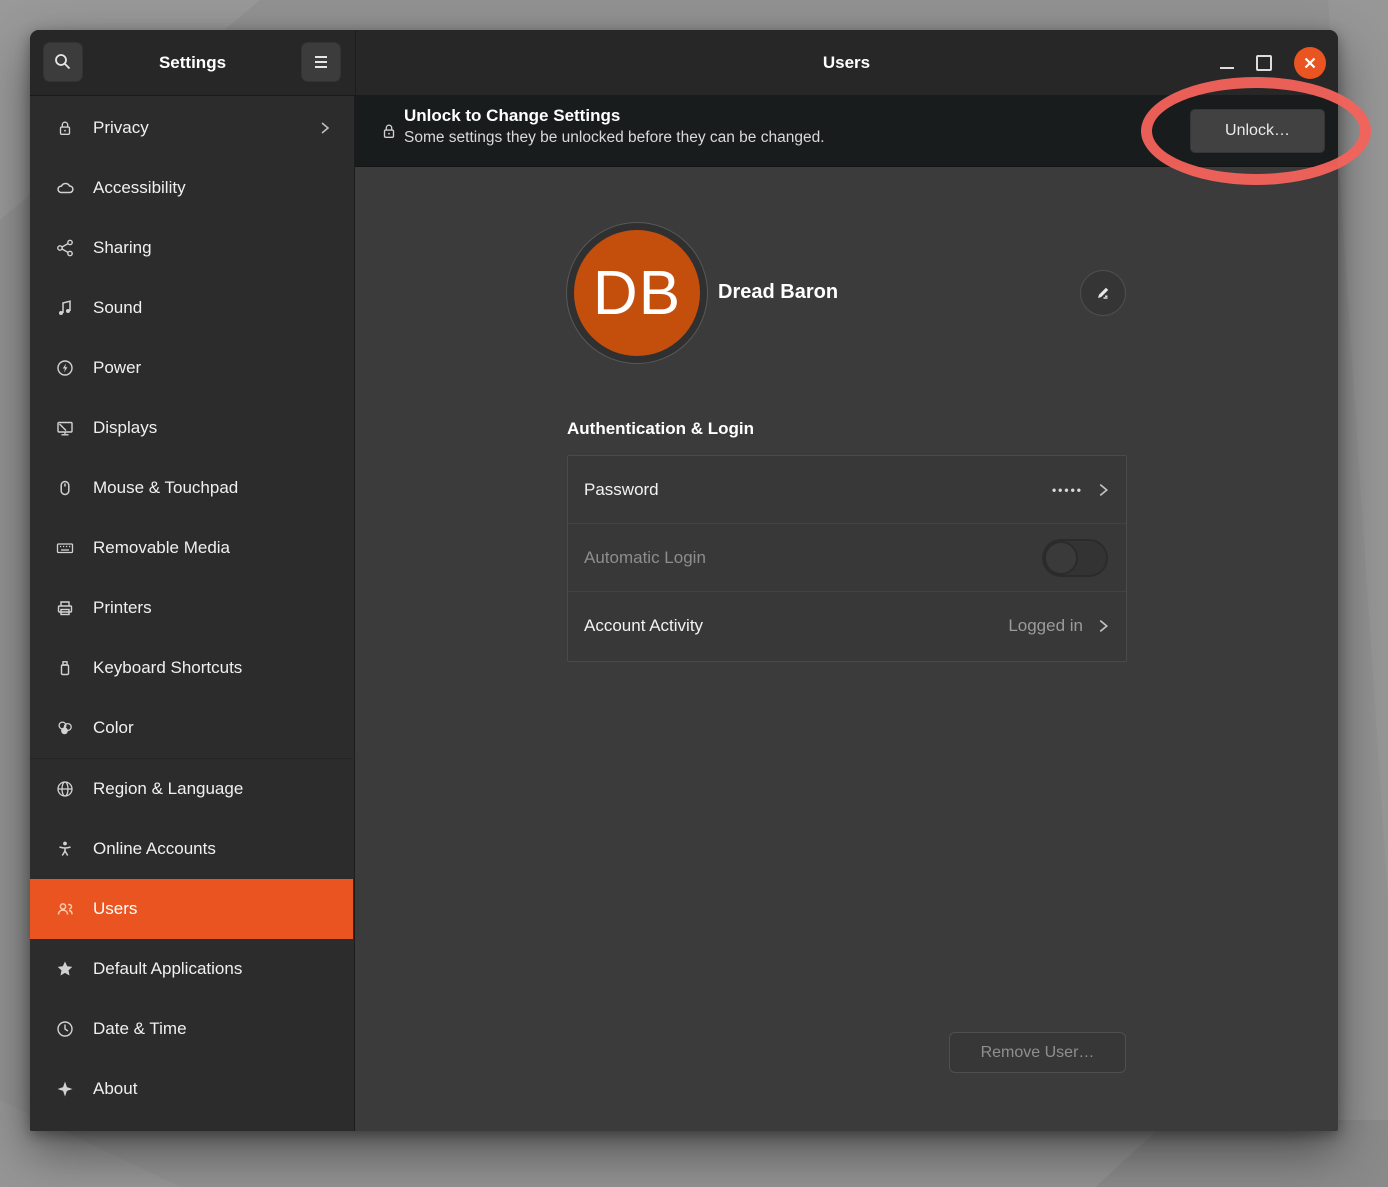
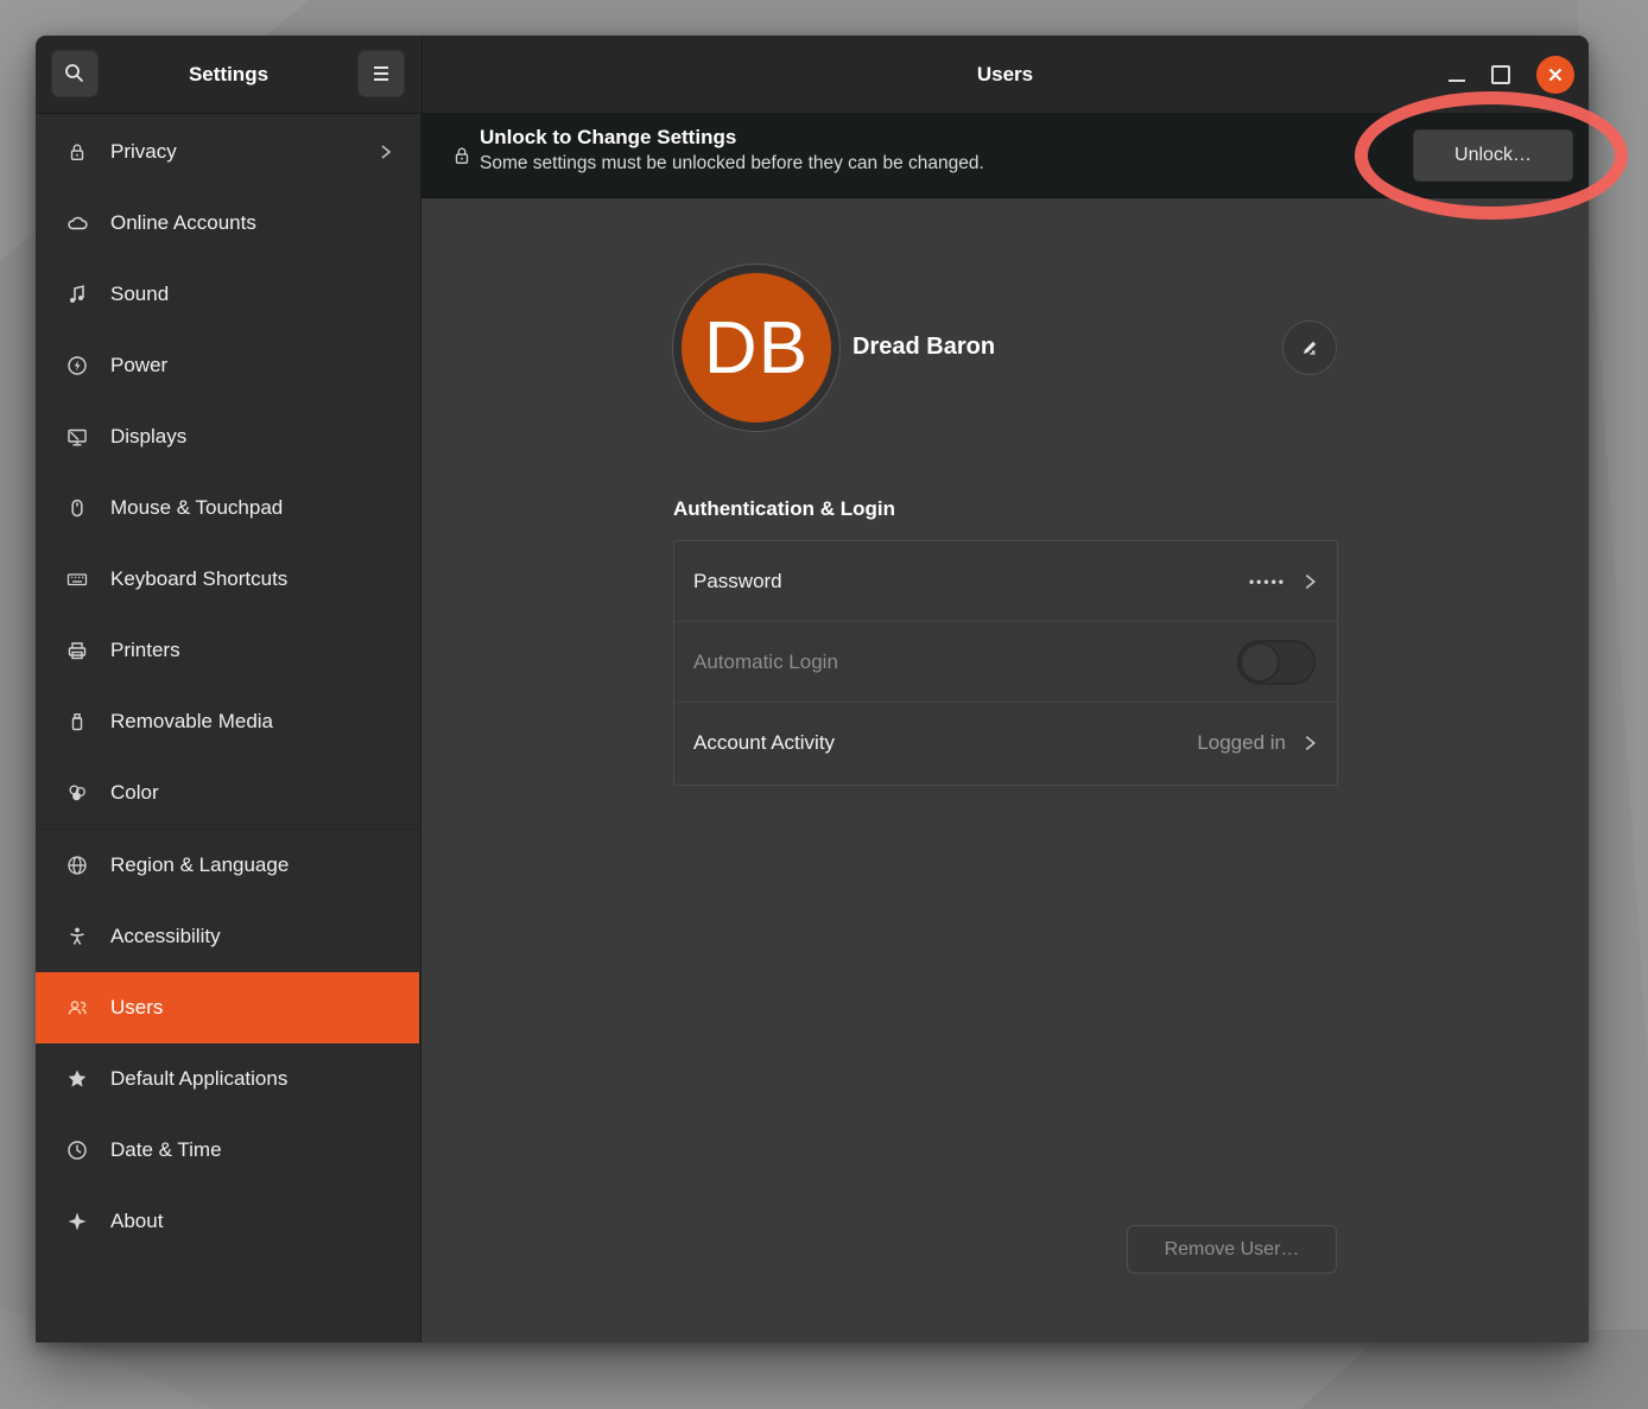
  Settings
  Users
  Privacy
- Accessibility
+ Online Accounts
- Sharing
  Sound
  Power
  Displays
  Mouse & Touchpad
- Removable Media
+ Keyboard Shortcuts
  Printers
- Keyboard Shortcuts
+ Removable Media
  Color
  Region & Language
- Online Accounts
+ Accessibility
  Users
  Default Applications
  Date & Time
  About
  Unlock to Change Settings
- Some settings they be unlocked before they can be changed.
+ Some settings must be unlocked before they can be changed.
  Unlock…
  DB
  Dread Baron
  Authentication & Login
  Password
  •••••
  Automatic Login
  Account Activity
  Logged in
  Remove User…
